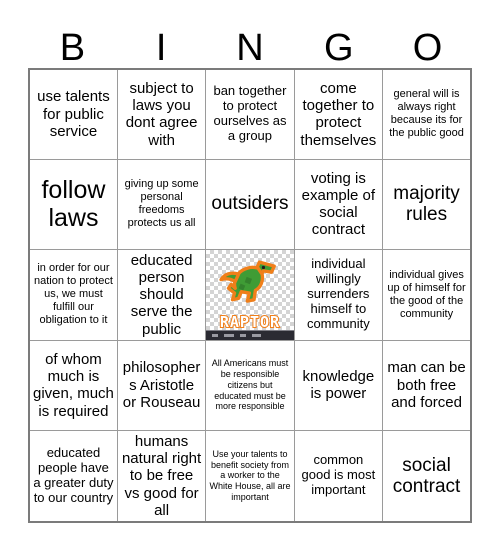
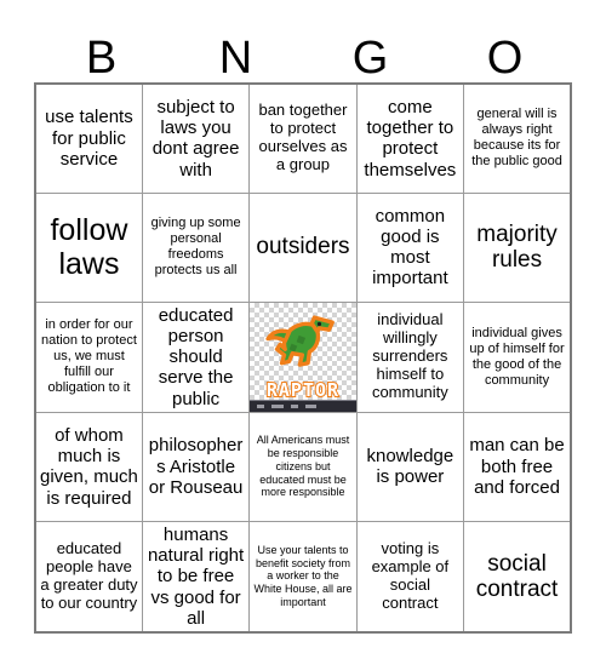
  B
- I
  N
  G
  O
  use talents for public service	subject to laws you dont agree with	ban together to protect ourselves as a group	come together to protect themselves	general will is always right because its for the public good
- follow laws	giving up some personal freedoms protects us all	outsiders	voting is example of social contract	majority rules
+ follow laws	giving up some personal freedoms protects us all	outsiders	common good is most important	majority rules
  in order for our nation to protect us, we must fulfill our obligation to it	educated person should serve the public	RAPTOR	individual willingly surrenders himself to community	individual gives up of himself for the good of the community
  of whom much is given, much is required	philosophers Aristotle or Rouseau	All Americans must be responsible citizens but educated must be more responsible	knowledge is power	man can be both free and forced
- educated people have a greater duty to our country	humans natural right to be free vs good for all	Use your talents to benefit society from a worker to the White House, all are important	common good is most important	social contract
+ educated people have a greater duty to our country	humans natural right to be free vs good for all	Use your talents to benefit society from a worker to the White House, all are important	voting is example of social contract	social contract
